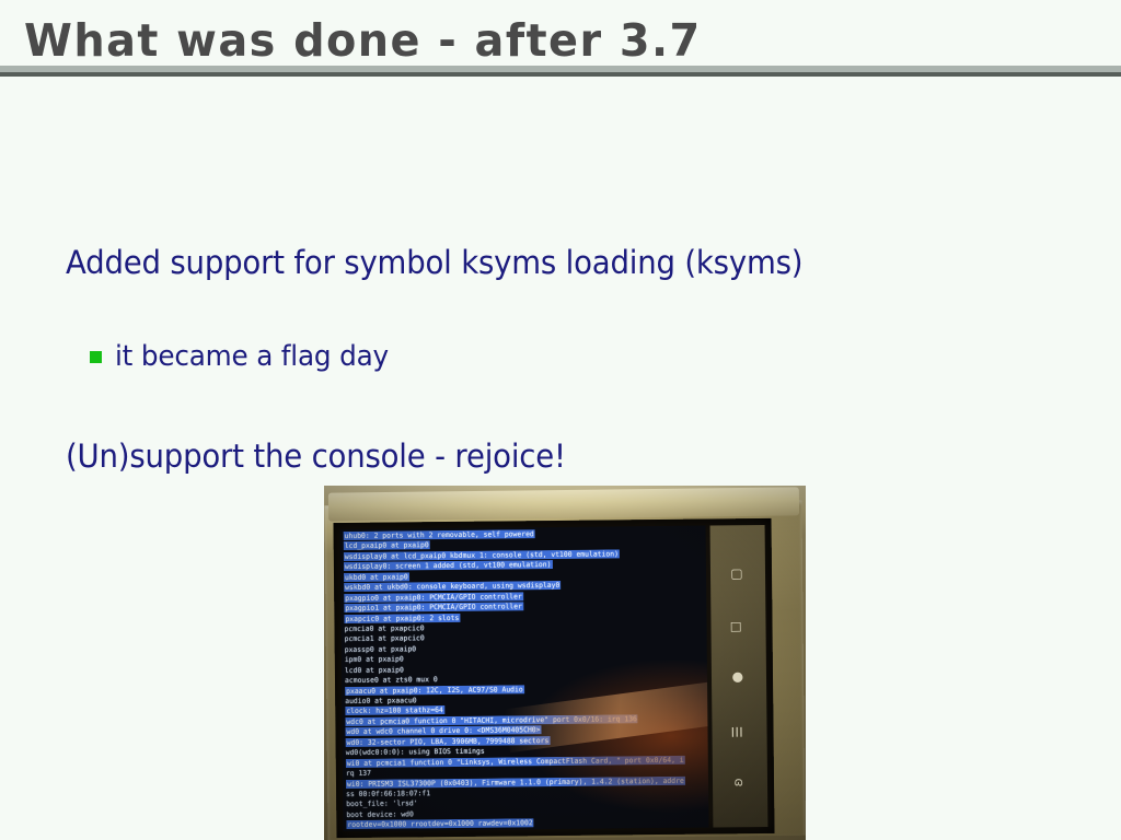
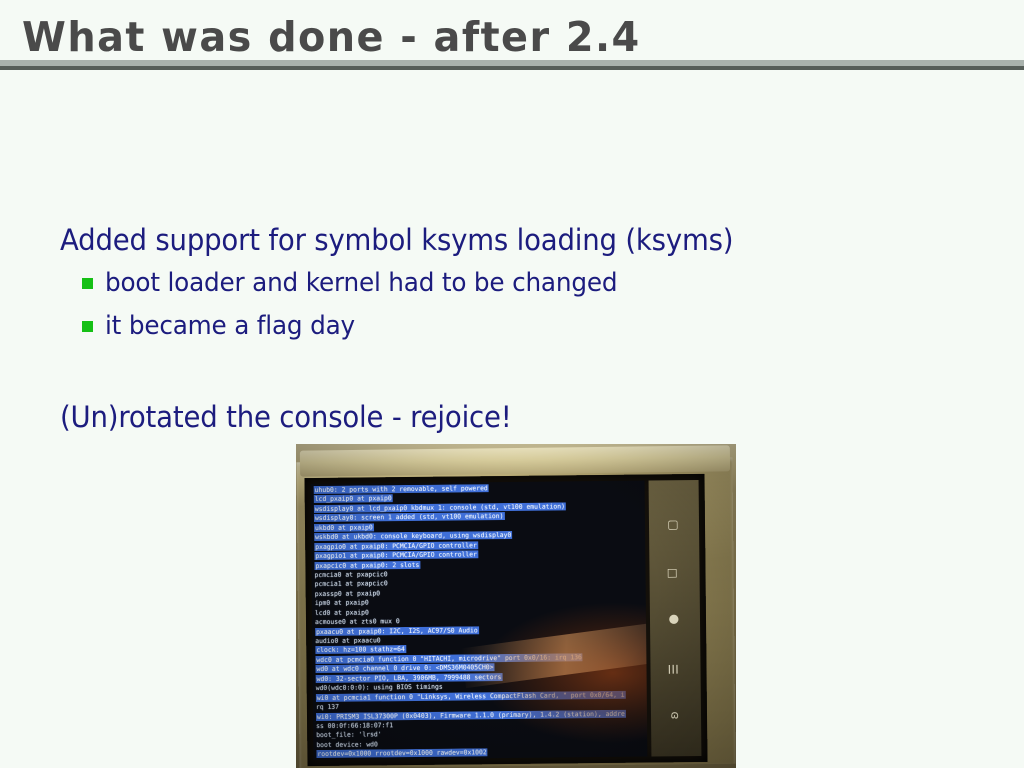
- What was done - after 3.7
+ What was done - after 2.4
  Added support for symbol ksyms loading (ksyms)
+ boot loader and kernel had to be changed
  it became a flag day
- (Un)support the console - rejoice!
+ (Un)rotated the console - rejoice!
